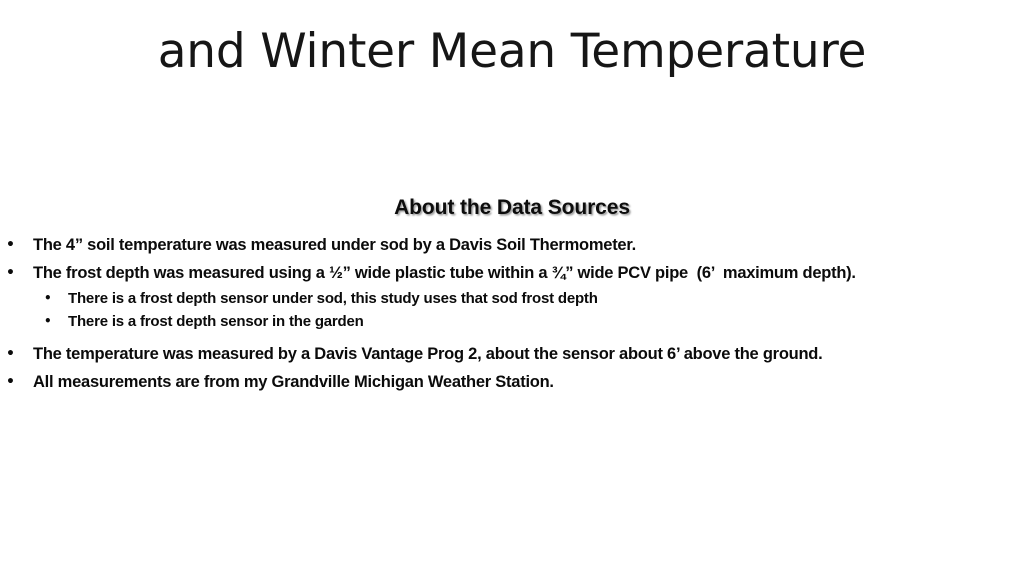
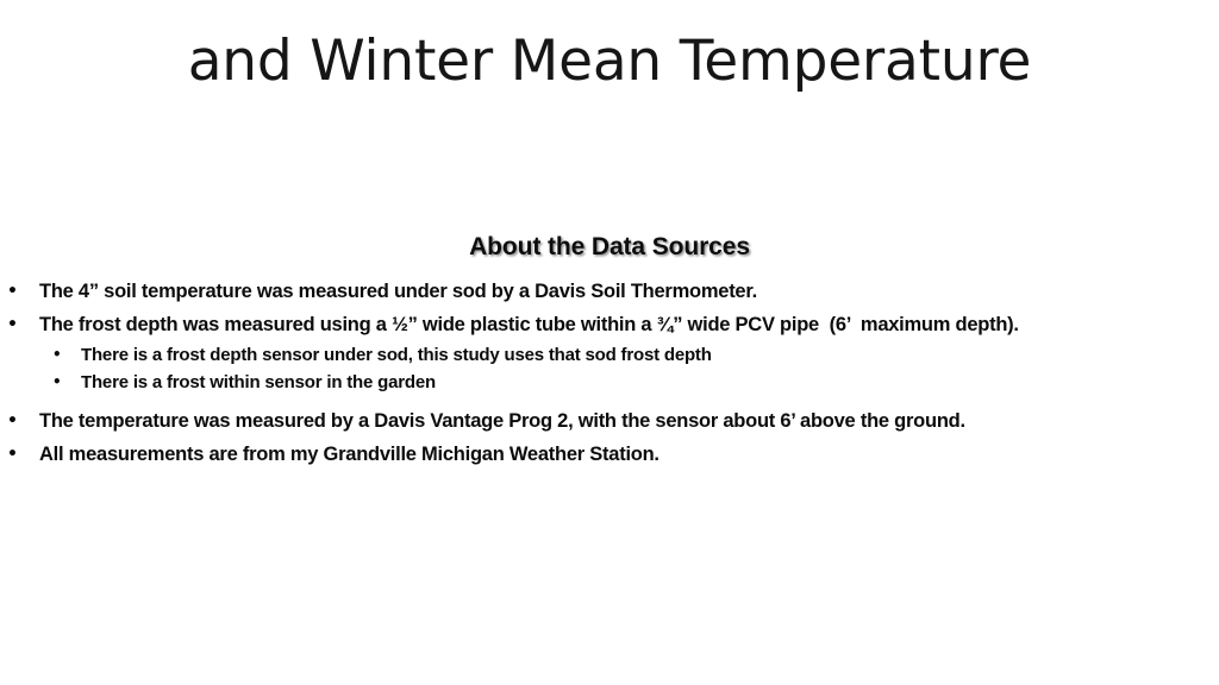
  and Winter Mean Temperature
  About the Data Sources
  •
  The 4” soil temperature was measured under sod by a Davis Soil Thermometer.
  •
  The frost depth was measured using a ½” wide plastic tube within a ¾” wide PCV pipe (6’ maximum depth).
  •
  There is a frost depth sensor under sod, this study uses that sod frost depth
  •
- There is a frost depth sensor in the garden
+ There is a frost within sensor in the garden
  •
- The temperature was measured by a Davis Vantage Prog 2, about the sensor about 6’ above the ground.
+ The temperature was measured by a Davis Vantage Prog 2, with the sensor about 6’ above the ground.
  •
  All measurements are from my Grandville Michigan Weather Station.
